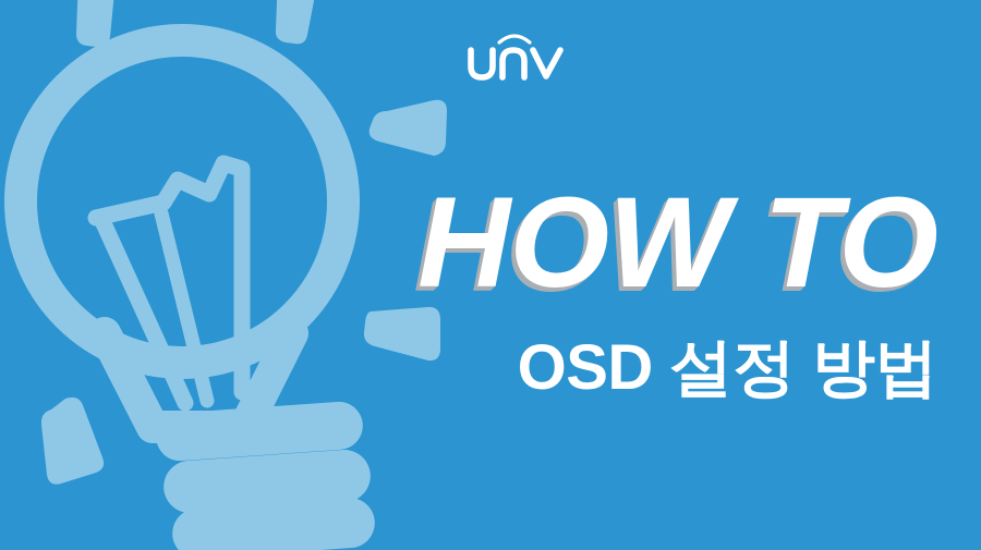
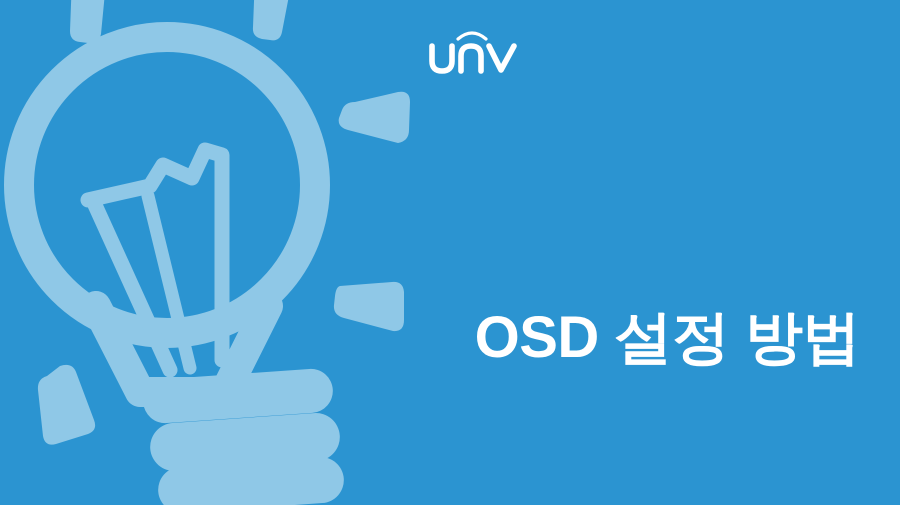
- HOW TO
  OSD 설정 방법
